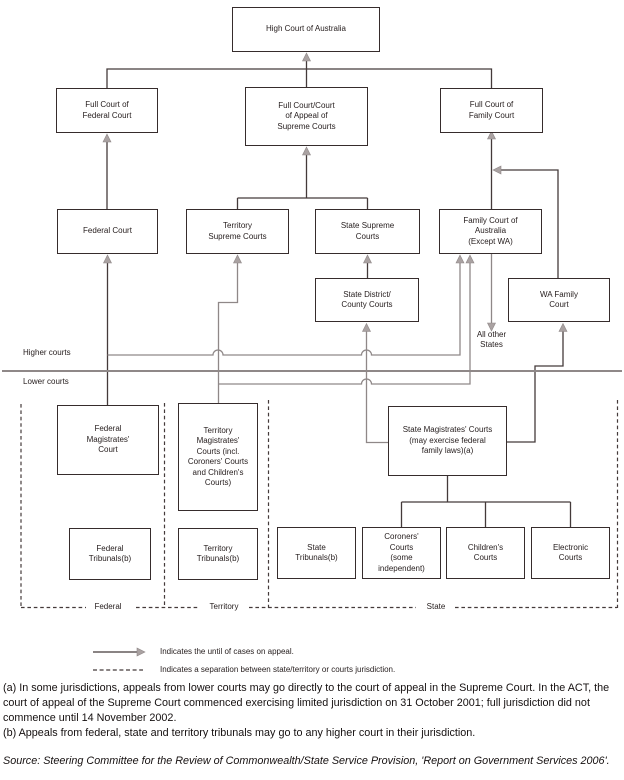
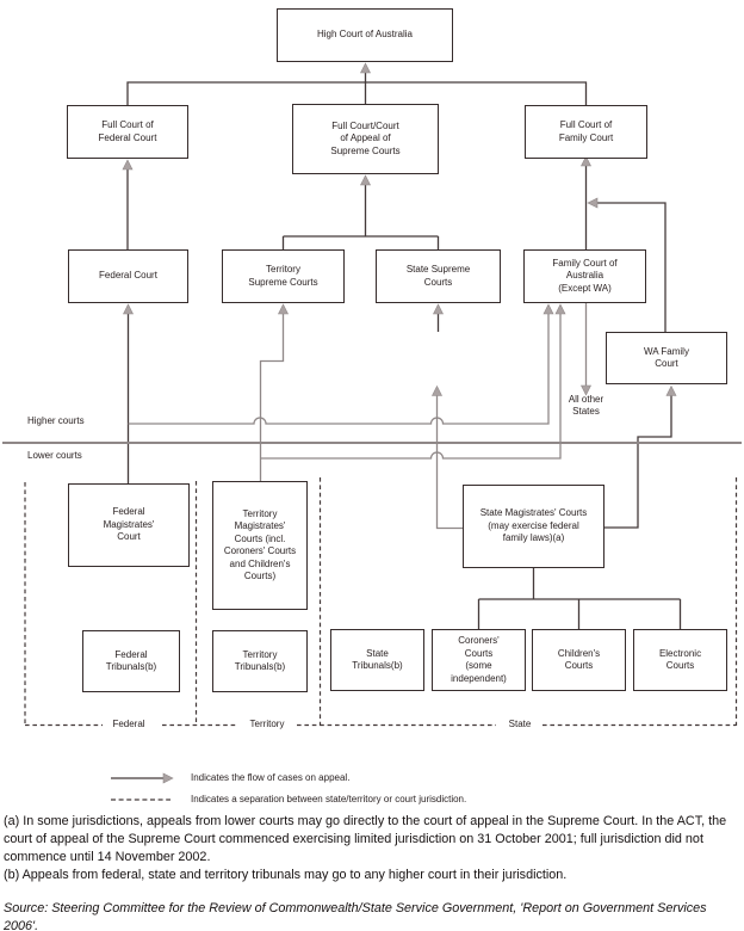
  High Court of Australia
  Full Court of
  Federal Court
  Full Court/Court
  of Appeal of
  Supreme Courts
  Full Court of
  Family Court
  Federal Court
  Territory
  Supreme Courts
  State Supreme
  Courts
  Family Court of
  Australia
  (Except WA)
- State District/
- County Courts
  WA Family
  Court
  Federal
  Magistrates'
  Court
  Territory
  Magistrates'
  Courts (incl.
  Coroners' Courts
  and Children's
  Courts)
  State Magistrates' Courts
  (may exercise federal
  family laws)(a)
  Federal
  Tribunals(b)
  Territory
  Tribunals(b)
  State
  Tribunals(b)
  Coroners'
  Courts
  (some
  independent)
  Children's
  Courts
  Electronic
  Courts
  Higher courts
  Lower courts
  All other
  States
  Federal
  Territory
  State
- Indicates the until of cases on appeal.
+ Indicates the flow of cases on appeal.
- Indicates a separation between state/territory or courts jurisdiction.
+ Indicates a separation between state/territory or court jurisdiction.
  (a) In some jurisdictions, appeals from lower courts may go directly to the court of appeal in the Supreme Court. In the ACT, the court of appeal of the Supreme Court commenced exercising limited jurisdiction on 31 October 2001; full jurisdiction did not commence until 14 November 2002.
  (b) Appeals from federal, state and territory tribunals may go to any higher court in their jurisdiction.
- Source: Steering Committee for the Review of Commonwealth/State Service Provision, 'Report on Government Services 2006'.
+ Source: Steering Committee for the Review of Commonwealth/State Service Government, 'Report on Government Services 2006'.
